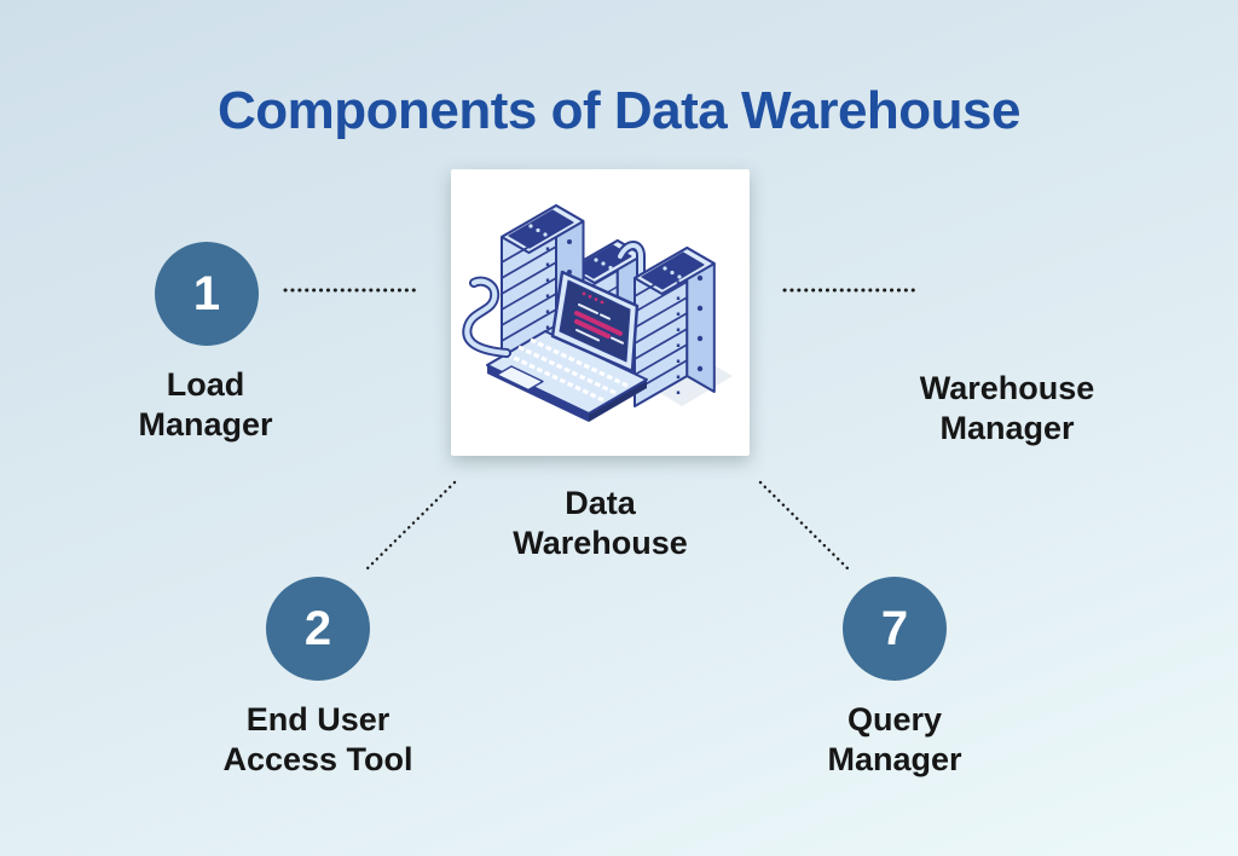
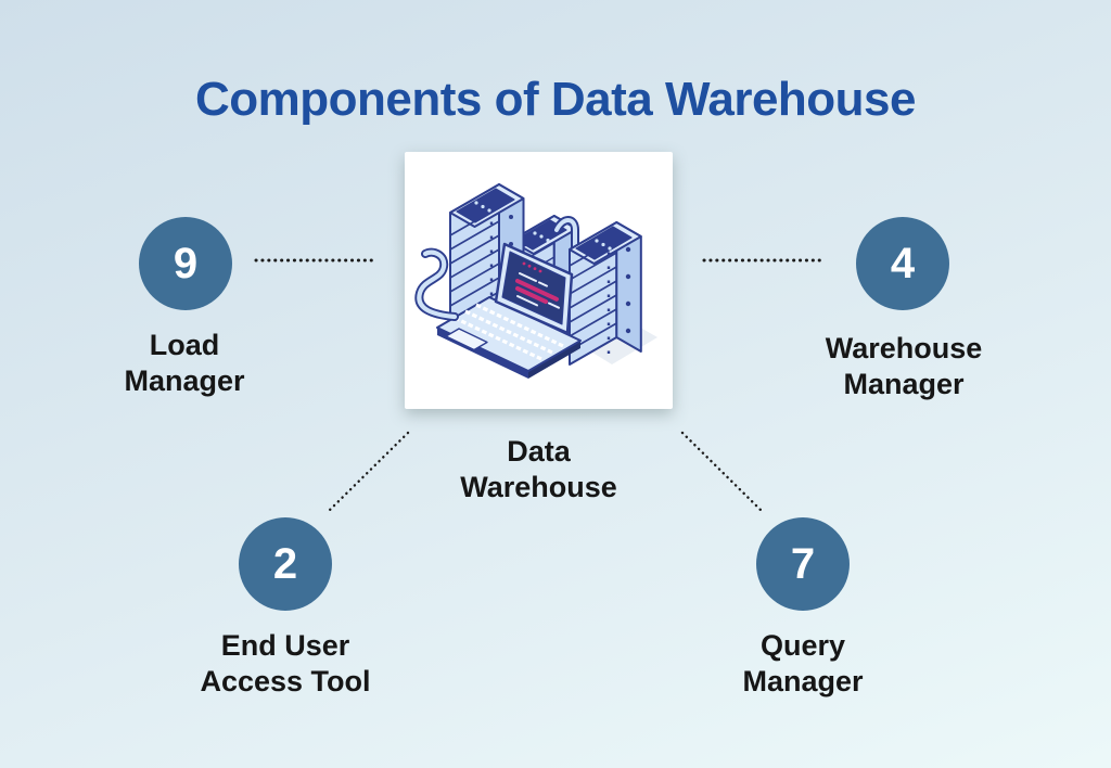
  Components of Data Warehouse
  Data
  Warehouse
- 1
+ 9
  2
  7
+ 4
  Load
  Manager
  End User
  Access Tool
  Query
  Manager
  Warehouse
  Manager
